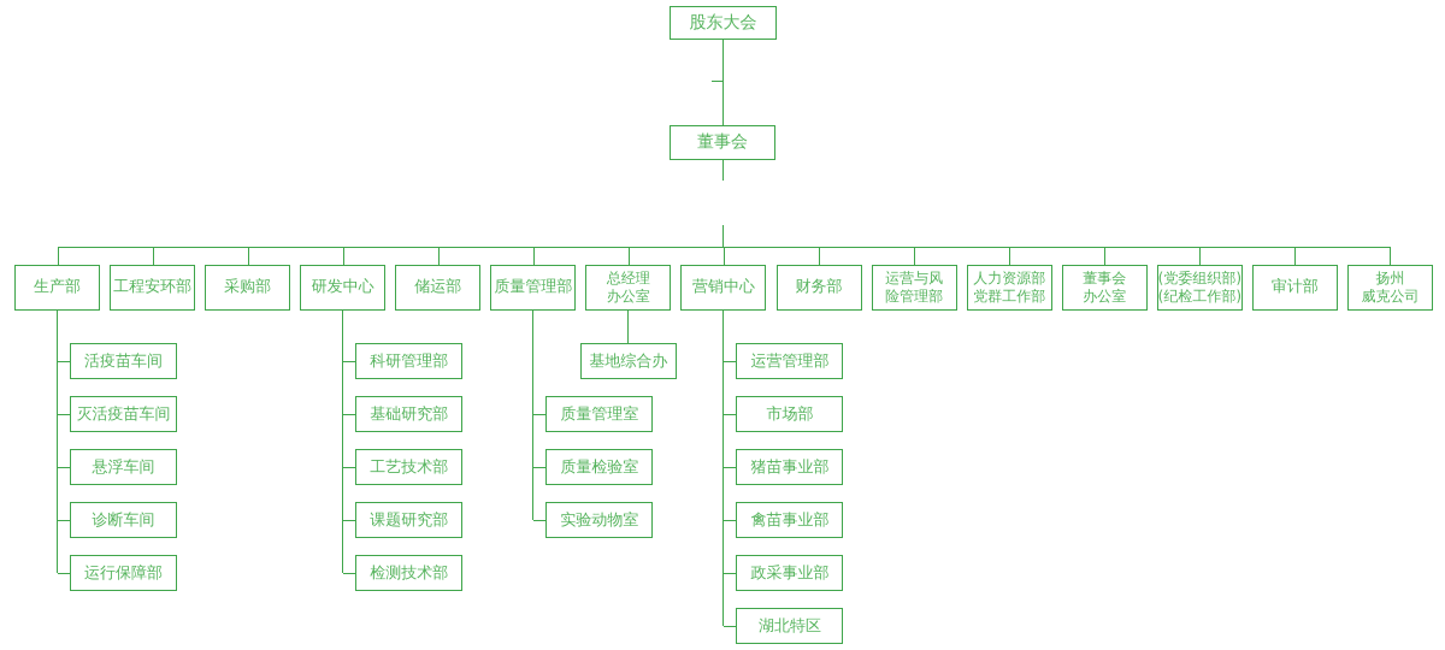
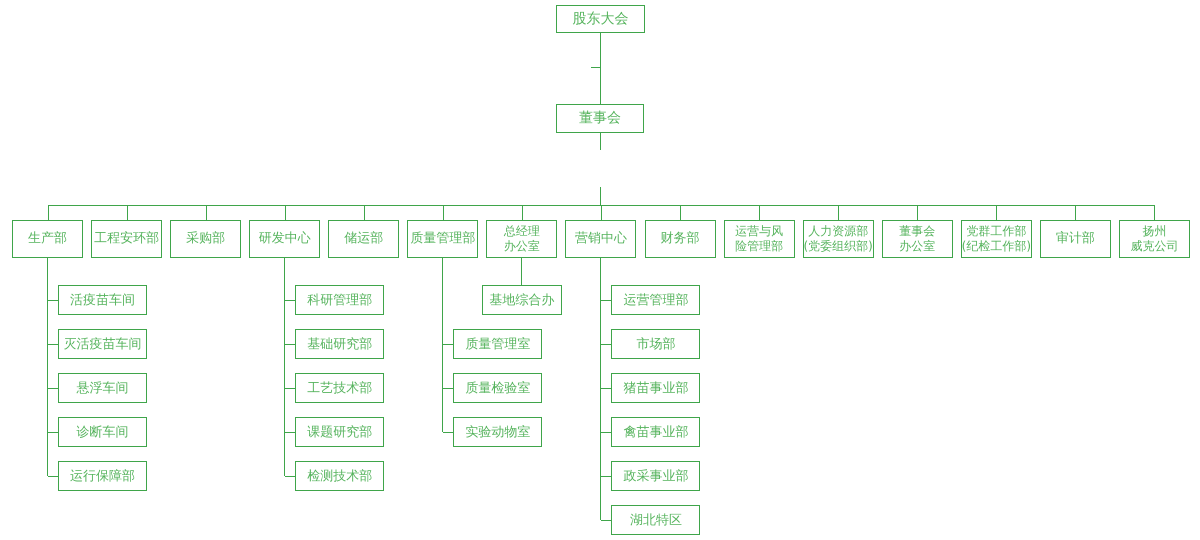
  股东大会
  董事会
  生产部
  活疫苗车间
  灭活疫苗车间
  悬浮车间
  诊断车间
  运行保障部
  工程安环部
  采购部
  研发中心
  科研管理部
  基础研究部
  工艺技术部
  课题研究部
  检测技术部
  储运部
  质量管理部
  质量管理室
  质量检验室
  实验动物室
  总经理
  办公室
  基地综合办
  营销中心
  运营管理部
  市场部
  猪苗事业部
  禽苗事业部
  政采事业部
  湖北特区
  财务部
  运营与风
  险管理部
  人力资源部
- 党群工作部
+ (党委组织部)
  董事会
  办公室
- (党委组织部)
+ 党群工作部
  (纪检工作部)
  审计部
  扬州
  威克公司
